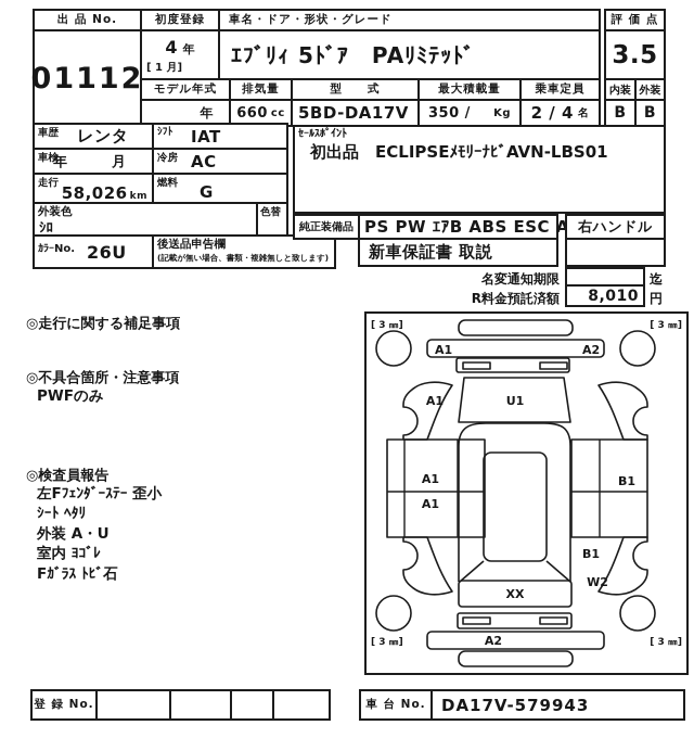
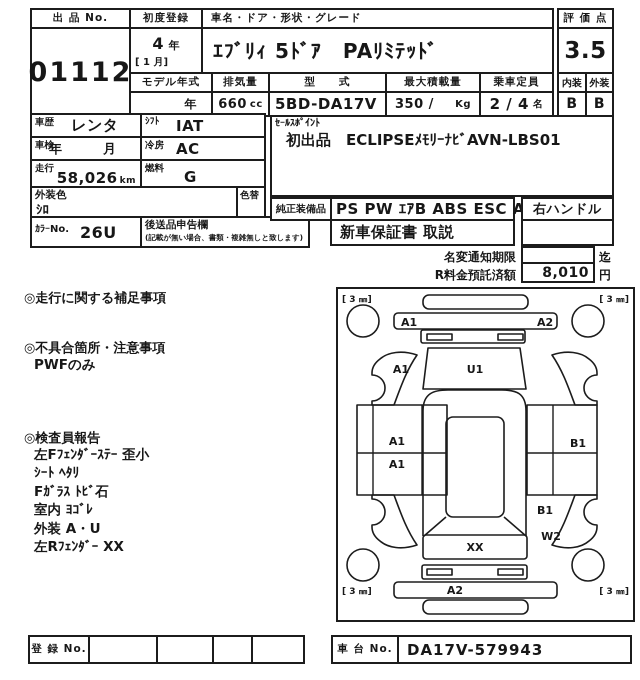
  出 品 No.
  01112
  初度登録
  4 年
  [ 1 月]
  車名・ドア・形状・グレード
  ｴﾌﾞﾘｨ 5ﾄﾞｱ PAﾘﾐﾃｯﾄﾞ
  モデル年式
  排気量
  型 式
  最大積載量
  乗車定員
  年
  660
  cc
  5BD-DA17V
  350 /
  Kg
  2 / 4
  名
  評 価 点
  3.5
  内装
  外装
  B
  B
  車歴
  レンタ
  ｼﾌﾄ
  IAT
  車検
  年 月
  冷房
  AC
  走行
  58,026
  km
  燃料
  G
  外装色
  ｼﾛ
  色替
  ｶﾗｰNo.
  26U
  後送品申告欄
  (記載が無い場合、書類・複雑無しと致します)
  ｾｰﾙｽﾎﾟｲﾝﾄ
  初出品 ECLIPSEﾒﾓﾘｰﾅﾋﾞAVN-LBS01
  純正装備品
  PS PW ｴｱB ABS ESC A
  右ハンドル
  新車保証書 取説
  名変通知期限
  迄
  R料金預託済額
  8,010
  円
  ◎走行に関する補足事項
  ◎不具合箇所・注意事項
  PWFのみ
  ◎検査員報告
  左Fﾌｪﾝﾀﾞｰｽﾃｰ 歪小
  ｼｰﾄ ﾍﾀﾘ
- 外装 A・U
+ Fｶﾞﾗｽ ﾄﾋﾞ石
  室内 ﾖｺﾞﾚ
- Fｶﾞﾗｽ ﾄﾋﾞ石
+ 外装 A・U
+ 左Rﾌｪﾝﾀﾞｰ XX
  [ 3 ㎜]
  [ 3 ㎜]
  [ 3 ㎜]
  [ 3 ㎜]
  A1
  A2
  U1
  A1
  A1
  A1
  B1
  B1
  W2
  XX
  A2
  登 録 No.
  車 台 No.
  DA17V-579943
